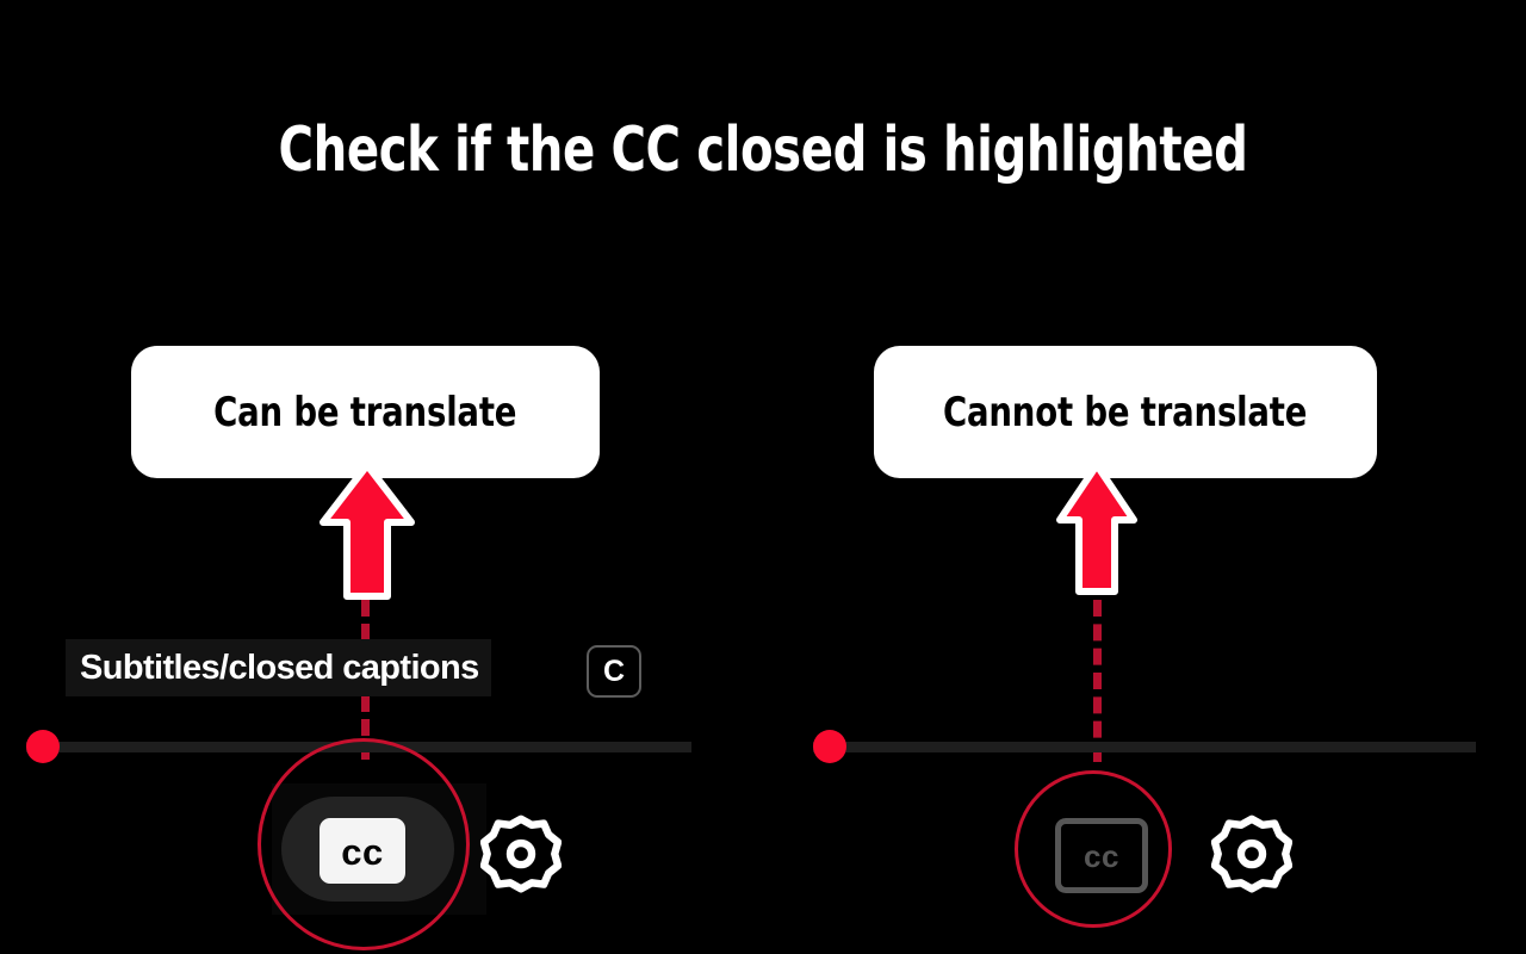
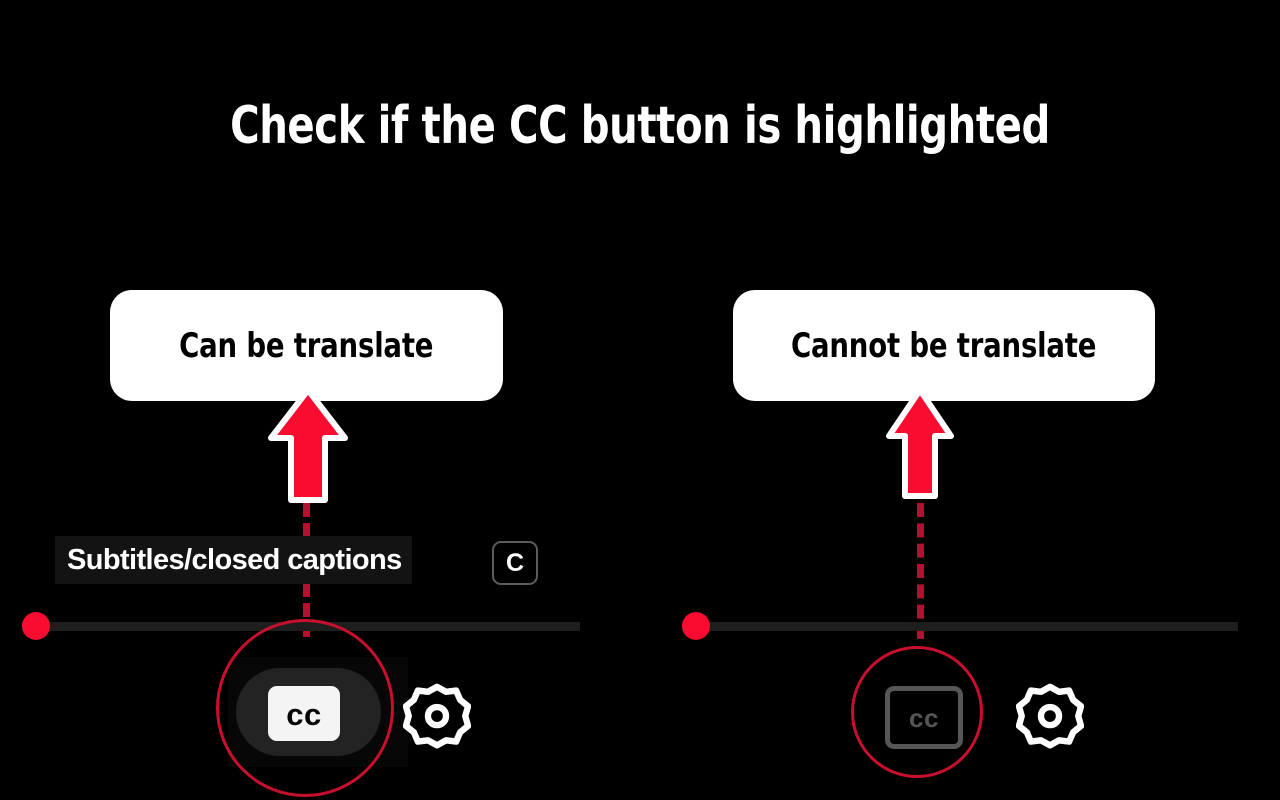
- Check if the CC closed is highlighted
+ Check if the CC button is highlighted
  Can be translate
  Subtitles/closed captions
  C
  cc
  Cannot be translate
  cc
